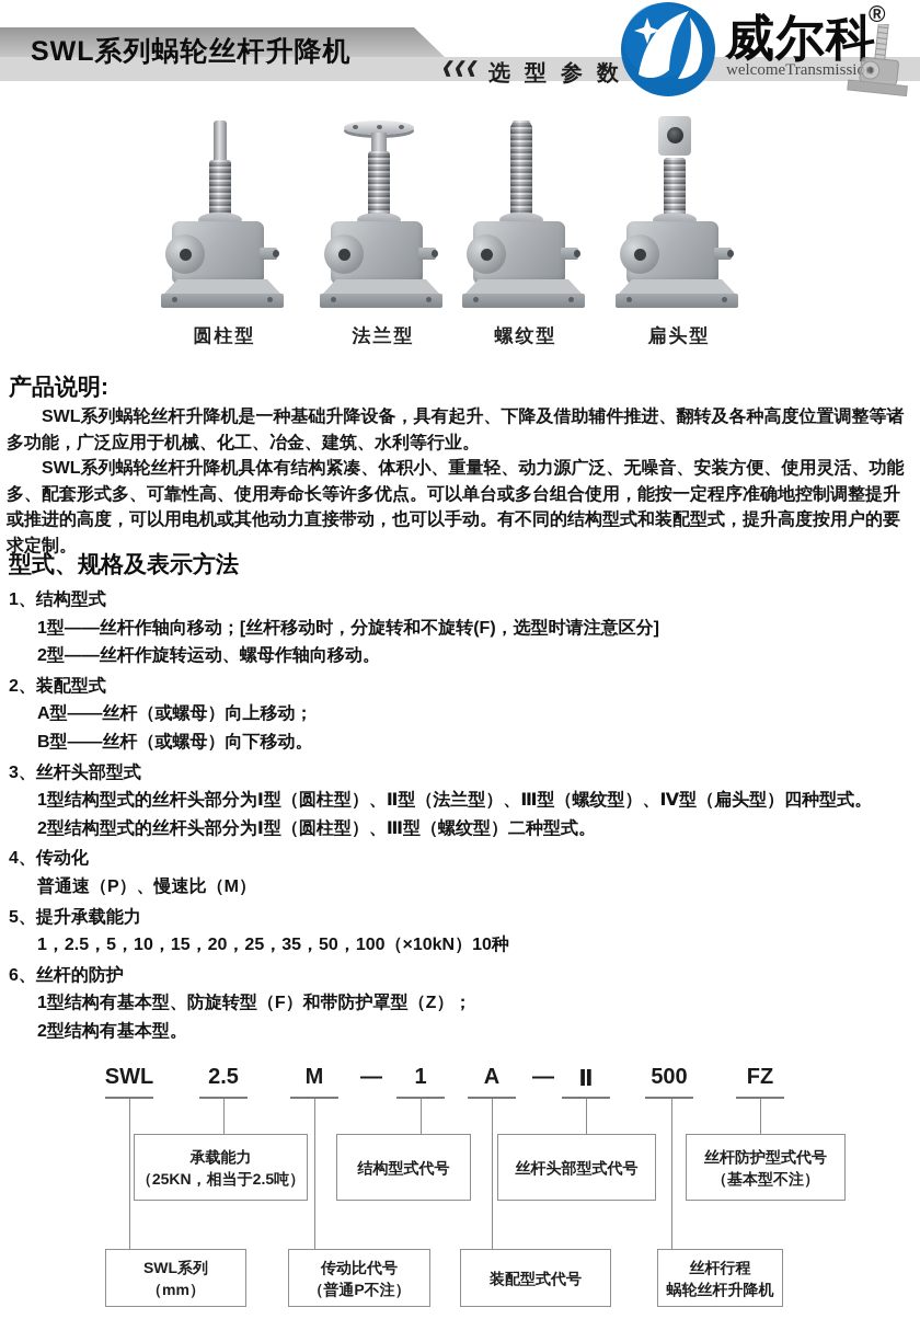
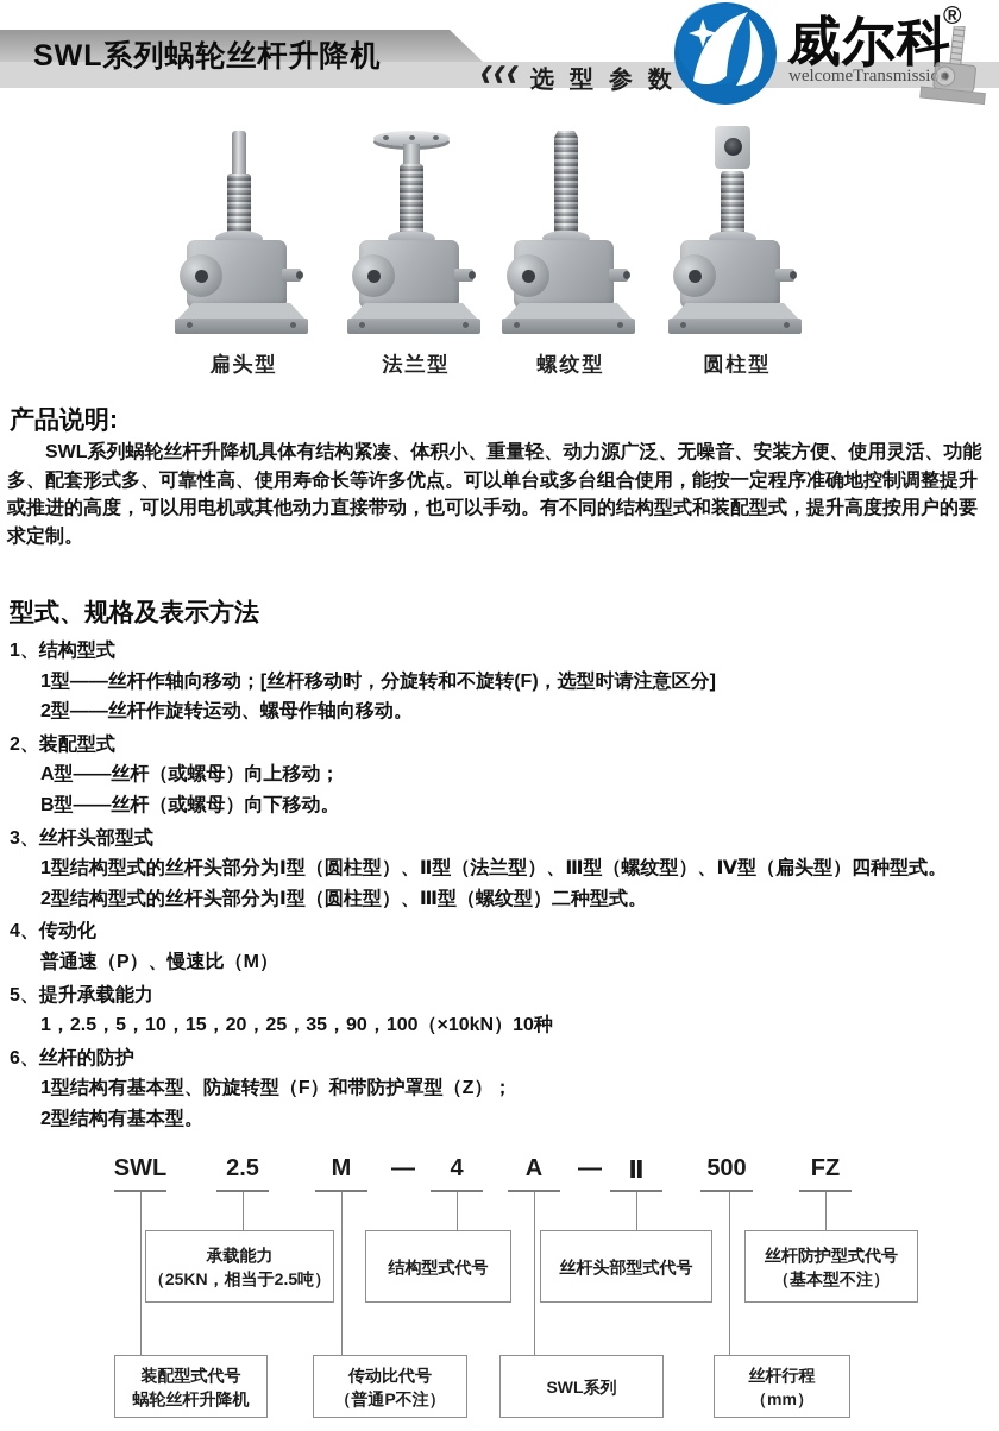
  SWL系列蜗轮丝杆升降机
  选型参数
  威尔科
  ®
  welcomeTransmission
- 圆柱型
+ 扁头型
  法兰型
  螺纹型
- 扁头型
+ 圆柱型
  产品说明:
- SWL系列蜗轮丝杆升降机是一种基础升降设备，具有起升、下降及借助辅件推进、翻转及各种高度位置调整等诸多功能，广泛应用于机械、化工、冶金、建筑、水利等行业。
  SWL系列蜗轮丝杆升降机具体有结构紧凑、体积小、重量轻、动力源广泛、无噪音、安装方便、使用灵活、功能多、配套形式多、可靠性高、使用寿命长等许多优点。可以单台或多台组合使用，能按一定程序准确地控制调整提升或推进的高度，可以用电机或其他动力直接带动，也可以手动。有不同的结构型式和装配型式，提升高度按用户的要求定制。
  型式、规格及表示方法
  1、结构型式
  1型——丝杆作轴向移动；[丝杆移动时，分旋转和不旋转(F)，选型时请注意区分]
  2型——丝杆作旋转运动、螺母作轴向移动。
  2、装配型式
  A型——丝杆（或螺母）向上移动；
  B型——丝杆（或螺母）向下移动。
  3、丝杆头部型式
  1型结构型式的丝杆头部分为Ⅰ型（圆柱型）、Ⅱ型（法兰型）、Ⅲ型（螺纹型）、Ⅳ型（扁头型）四种型式。
  2型结构型式的丝杆头部分为Ⅰ型（圆柱型）、Ⅲ型（螺纹型）二种型式。
  4、传动化
  普通速（P）、慢速比（M）
  5、提升承载能力
- 1，2.5，5，10，15，20，25，35，50，100（×10kN）10种
+ 1，2.5，5，10，15，20，25，35，90，100（×10kN）10种
  6、丝杆的防护
  1型结构有基本型、防旋转型（F）和带防护罩型（Z）；
  2型结构有基本型。
  SWL
  2.5
  M
  —
- 1
+ 4
  A
  —
  Ⅱ
  500
  FZ
  承载能力
  （25KN，相当于2.5吨）
  结构型式代号
  丝杆头部型式代号
  丝杆防护型式代号
  （基本型不注）
- SWL系列
+ 装配型式代号
- （mm）
+ 蜗轮丝杆升降机
  传动比代号
  （普通P不注）
- 装配型式代号
+ SWL系列
  丝杆行程
- 蜗轮丝杆升降机
+ （mm）
